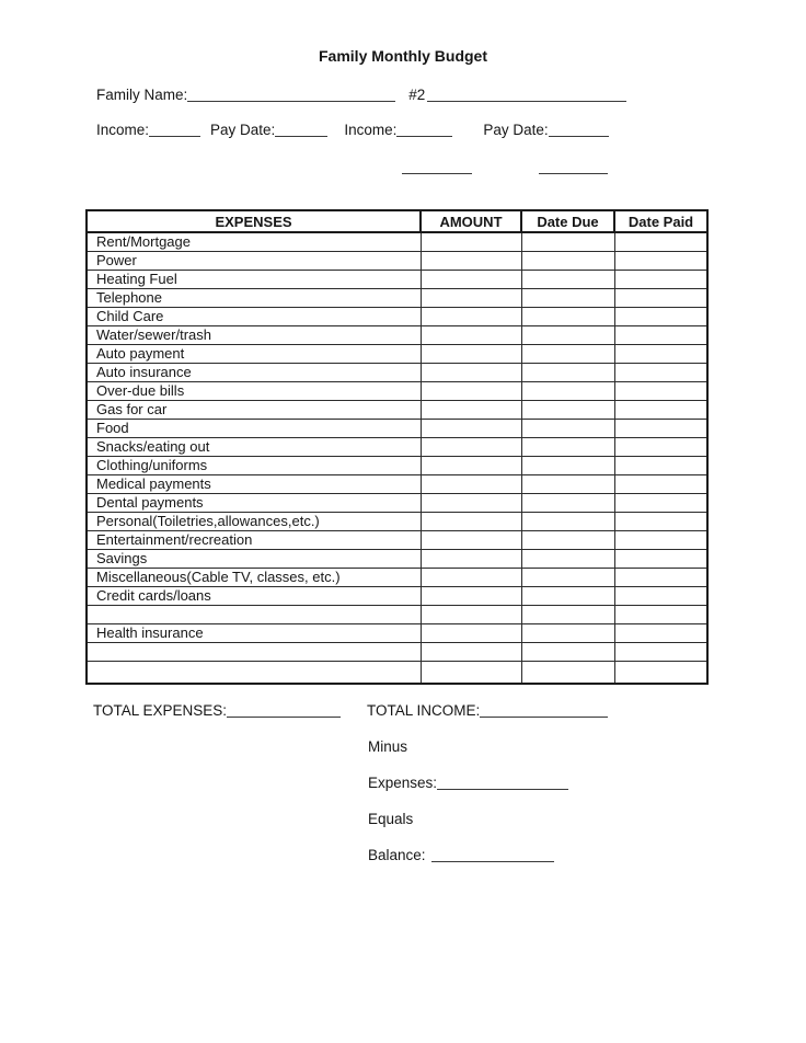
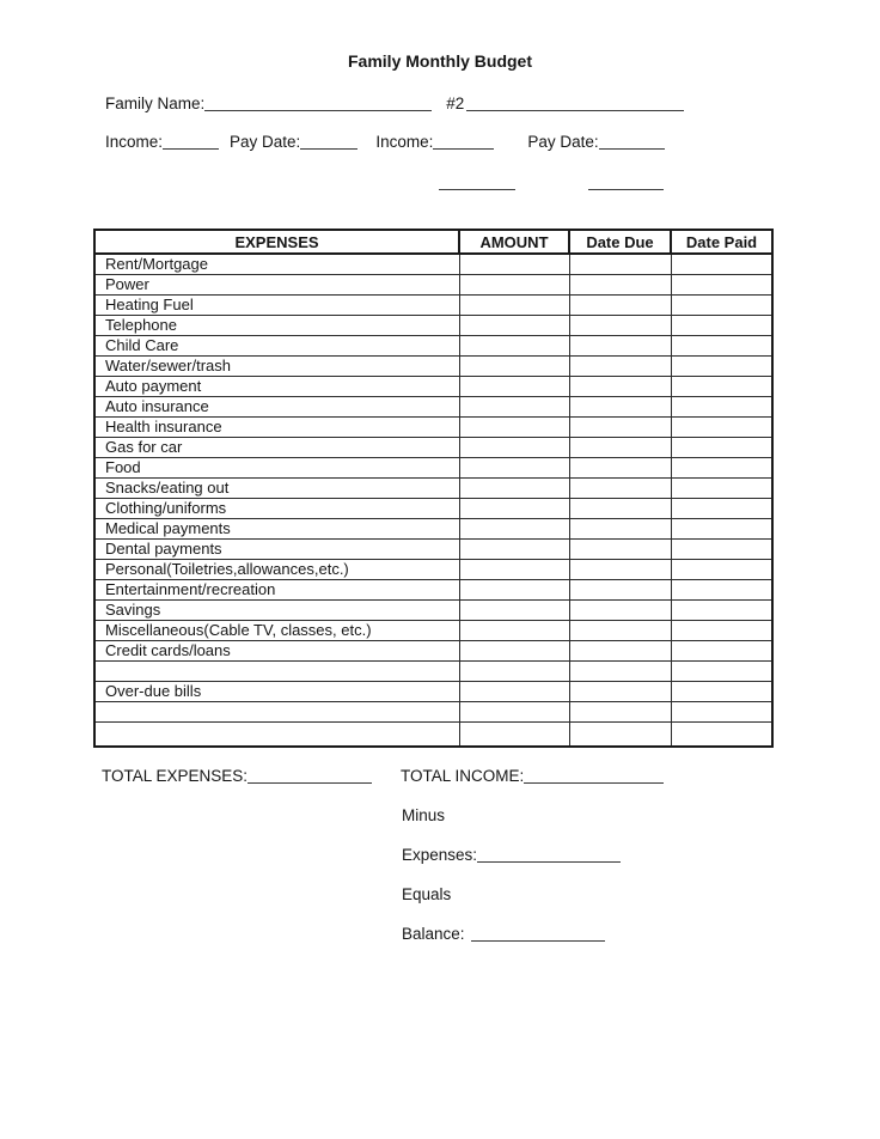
  Family Monthly Budget
  Family Name: #2
  Income: Pay Date: Income: Pay Date:
  EXPENSES	AMOUNT	Date Due	Date Paid
  Rent/Mortgage
  Power
  Heating Fuel
  Telephone
  Child Care
  Water/sewer/trash
  Auto payment
  Auto insurance
- Over-due bills
+ Health insurance
  Gas for car
  Food
  Snacks/eating out
  Clothing/uniforms
  Medical payments
  Dental payments
  Personal(Toiletries,allowances,etc.)
  Entertainment/recreation
  Savings
  Miscellaneous(Cable TV, classes, etc.)
  Credit cards/loans
- Health insurance
+ Over-due bills
  TOTAL EXPENSES:
  TOTAL INCOME:
  Minus
  Expenses:
  Equals
  Balance:
